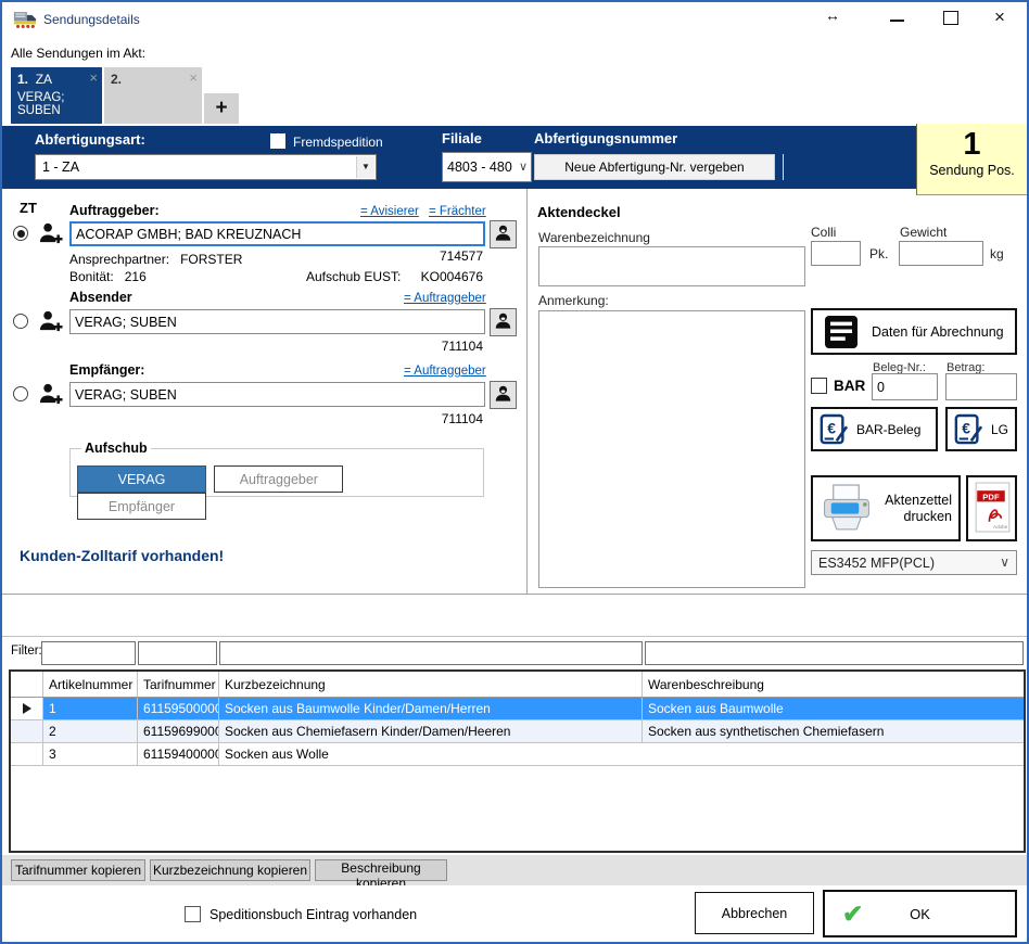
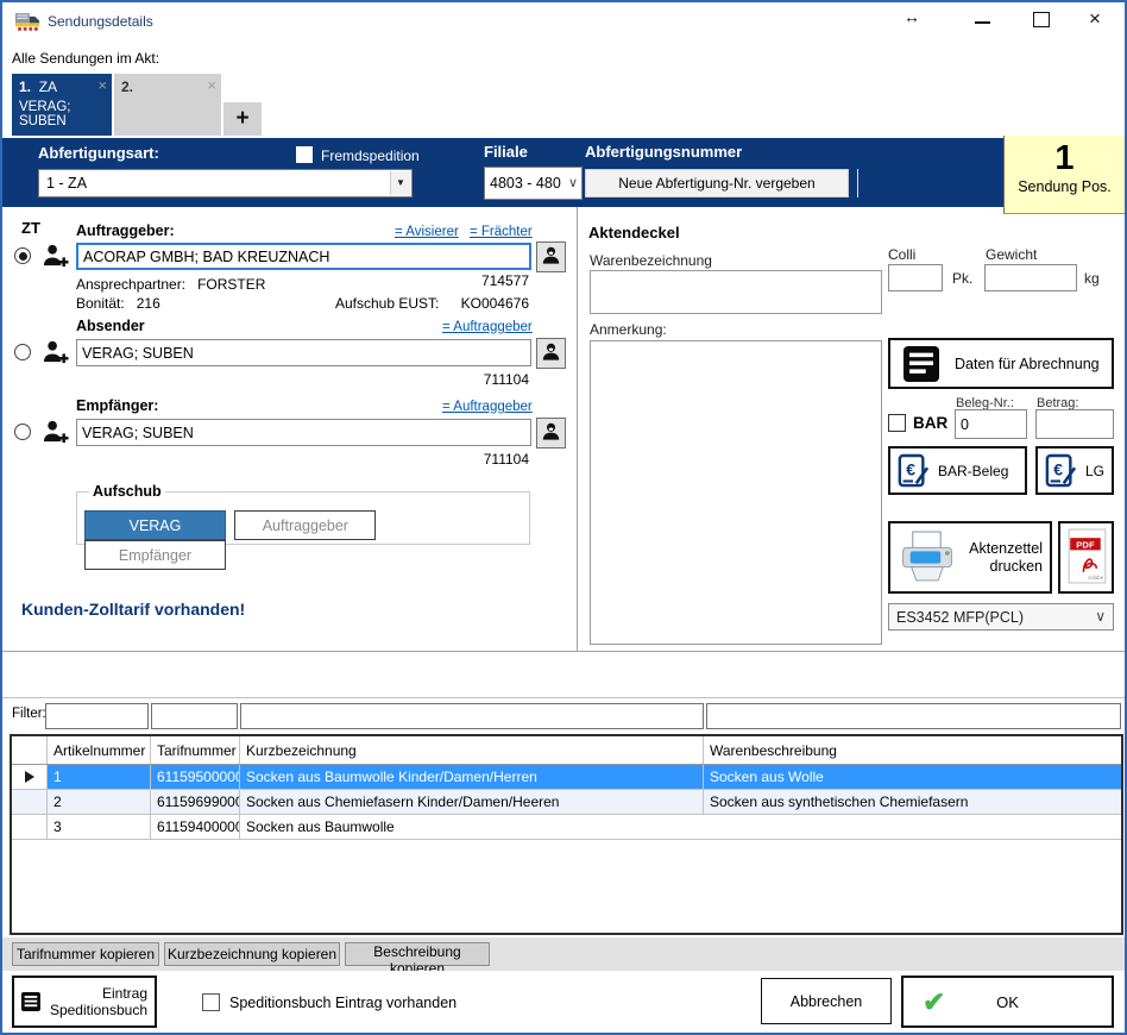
  Sendungsdetails
  ↔
  ×
  Alle Sendungen im Akt:
  1. ZA
  ×
  VERAG;
  SUBEN
  2.
  ×
  +
  Abfertigungsart:
  1 - ZA
  ▼
  Fremdspedition
  Filiale
  4803 - 480
  ∨
  Abfertigungsnummer
  Neue Abfertigung-Nr. vergeben
  1
  Sendung Pos.
  ZT
  Auftraggeber:
  = Avisierer
  = Frächter
  ACORAP GMBH; BAD KREUZNACH
  Ansprechpartner: FORSTER
  714577
  Bonität: 216
  Aufschub EUST:
  KO004676
  Absender
  = Auftraggeber
  VERAG; SUBEN
  711104
  Empfänger:
  = Auftraggeber
  VERAG; SUBEN
  711104
  Aufschub
  VERAG Auftraggeber Empfänger
  Kunden-Zolltarif vorhanden!
  Aktendeckel
  Warenbezeichnung
  Colli
  Pk.
  Gewicht
  kg
  Anmerkung:
  Daten für Abrechnung
  Beleg-Nr.:
  Betrag:
  BAR
  0
  €
  BAR-Beleg
  €
  LG
  Aktenzettel
  drucken
  PDF
  ES3452 MFP(PCL)
  ∨
  Filter
  Artikelnummer
  Tarifnummer
  Kurzbezeichnung
  Warenbeschreibung
  1
  6115950000
  Socken aus Baumwolle Kinder/Damen/Herren
- Socken aus Baumwolle
+ Socken aus Wolle
  2
  6115969900
  Socken aus Chemiefasern Kinder/Damen/Heeren
  Socken aus synthetischen Chemiefasern
  3
  61159400000
- Socken aus Wolle
+ Socken aus Baumwolle
  Tarifnummer kopieren
  Kurzbezeichnung kopieren
  Beschreibung kopieren
+ Eintrag
+ Speditionsbuch
  Speditionsbuch Eintrag vorhanden
  Abbrechen
  ✔
  OK
